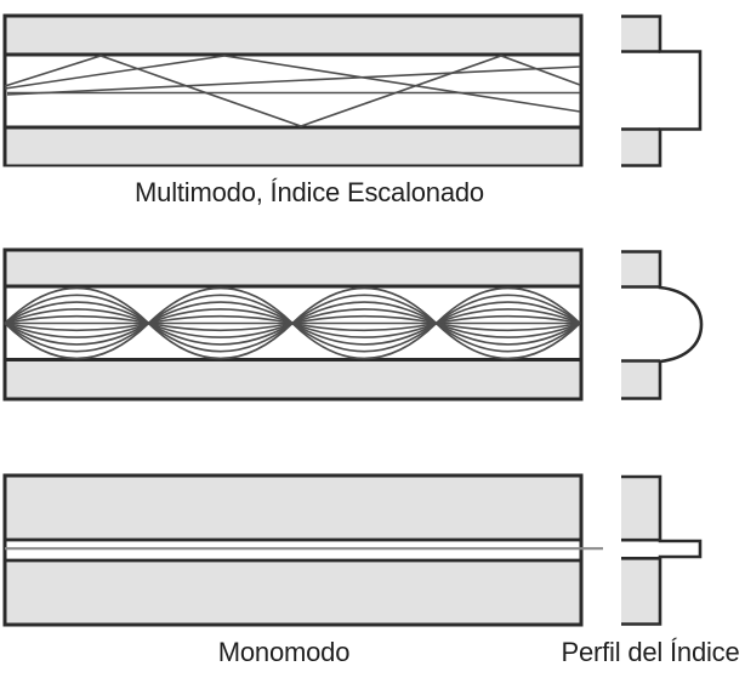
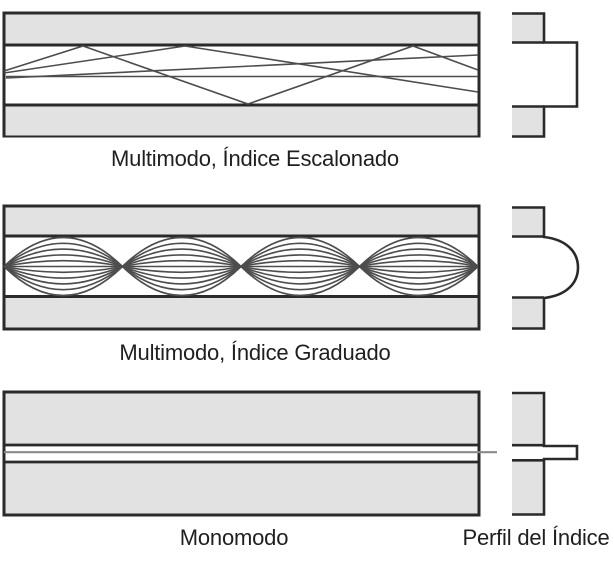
  Multimodo, Índice Escalonado
+ Multimodo, Índice Graduado
  Monomodo
  Perfil del Índice
